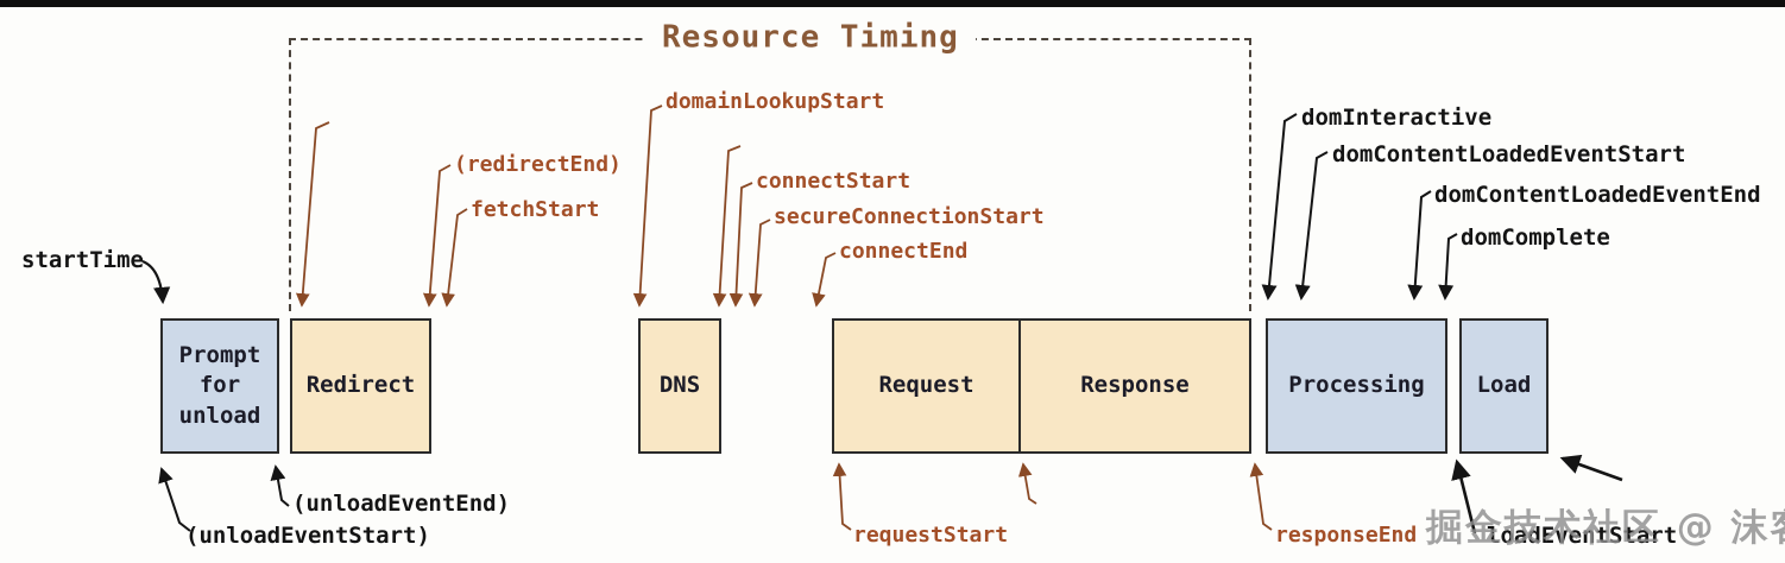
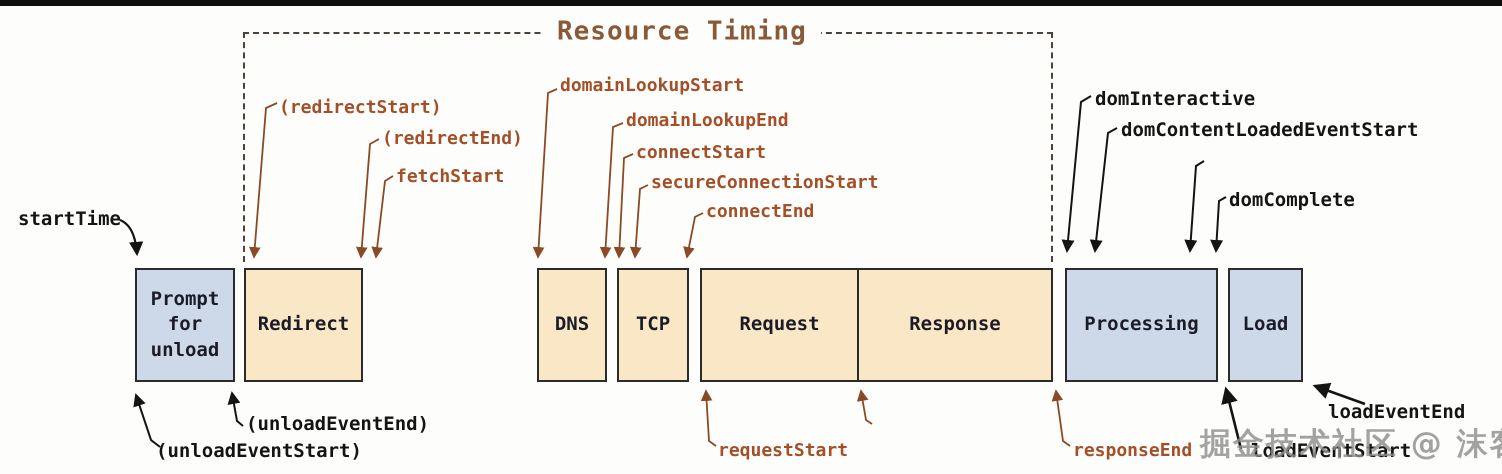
  Resource Timing
  Prompt
  for
  unload
  Redirect
  DNS
+ TCP
  Request
  Response
  Processing
  Load
  startTime
+ (redirectStart)
  (redirectEnd)
  fetchStart
  domainLookupStart
+ domainLookupEnd
  connectStart
  secureConnectionStart
  connectEnd
  domInteractive
  domContentLoadedEventStart
- domContentLoadedEventEnd
  domComplete
  (unloadEventEnd)
  (unloadEventStart)
  requestStart
  responseEnd
  loadEventStart
+ loadEventEnd
  掘金技术社区 @ 沫
